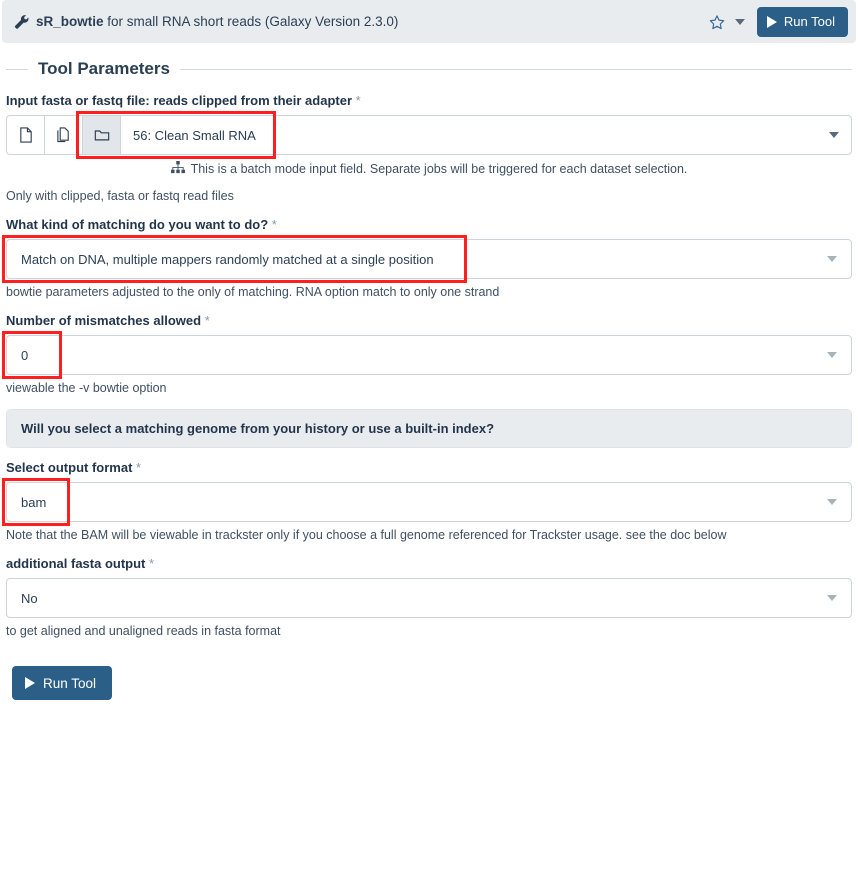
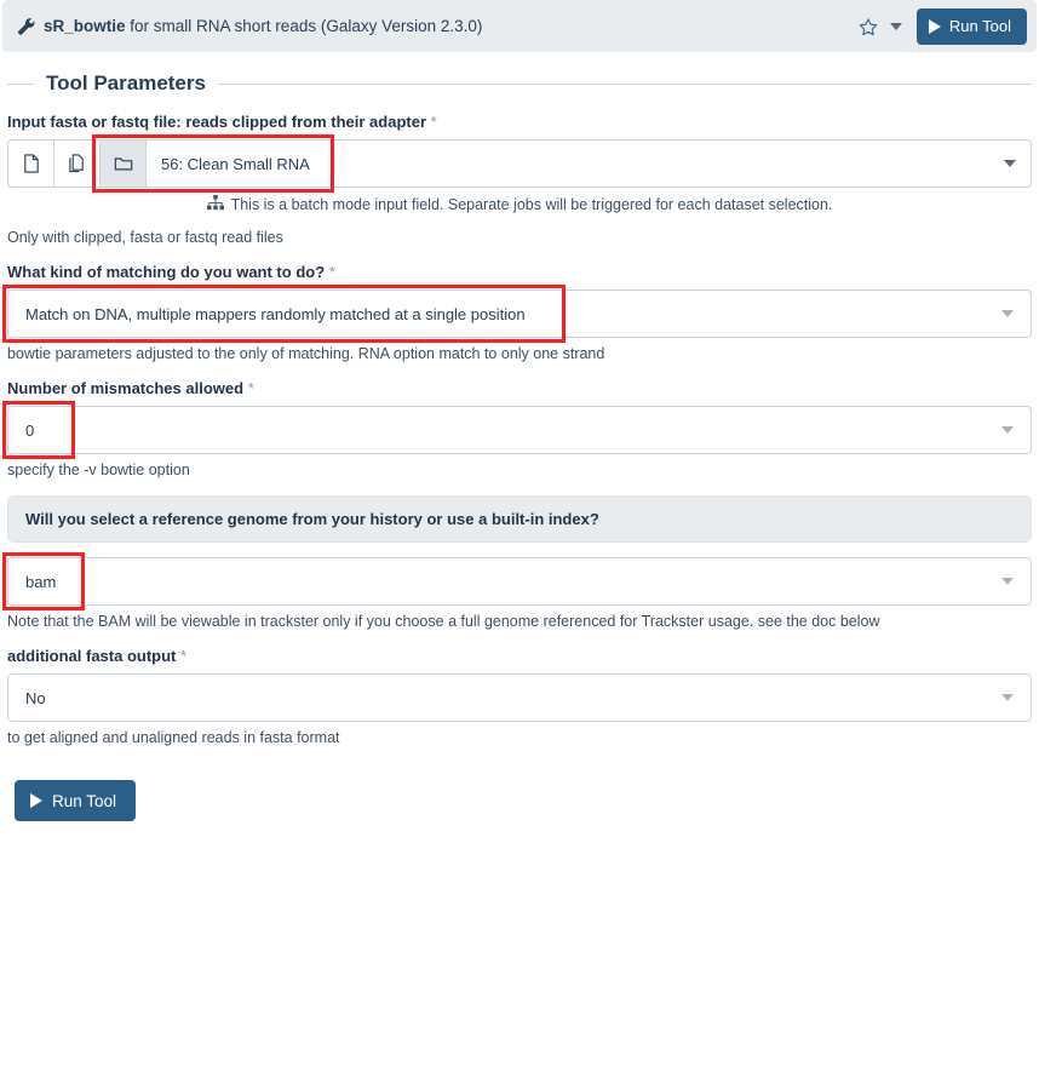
  sR_bowtie for small RNA short reads (Galaxy Version 2.3.0)
  Run Tool
  Tool Parameters
  Input fasta or fastq file: reads clipped from their adapter *
  56: Clean Small RNA
  This is a batch mode input field. Separate jobs will be triggered for each dataset selection.
  Only with clipped, fasta or fastq read files
  What kind of matching do you want to do? *
  Match on DNA, multiple mappers randomly matched at a single position
  bowtie parameters adjusted to the only of matching. RNA option match to only one strand
  Number of mismatches allowed *
  0
- viewable the -v bowtie option
+ specify the -v bowtie option
- Will you select a matching genome from your history or use a built-in index?
+ Will you select a reference genome from your history or use a built-in index?
- Select output format *
  bam
  Note that the BAM will be viewable in trackster only if you choose a full genome referenced for Trackster usage. see the doc below
  additional fasta output *
  No
  to get aligned and unaligned reads in fasta format
  Run Tool
